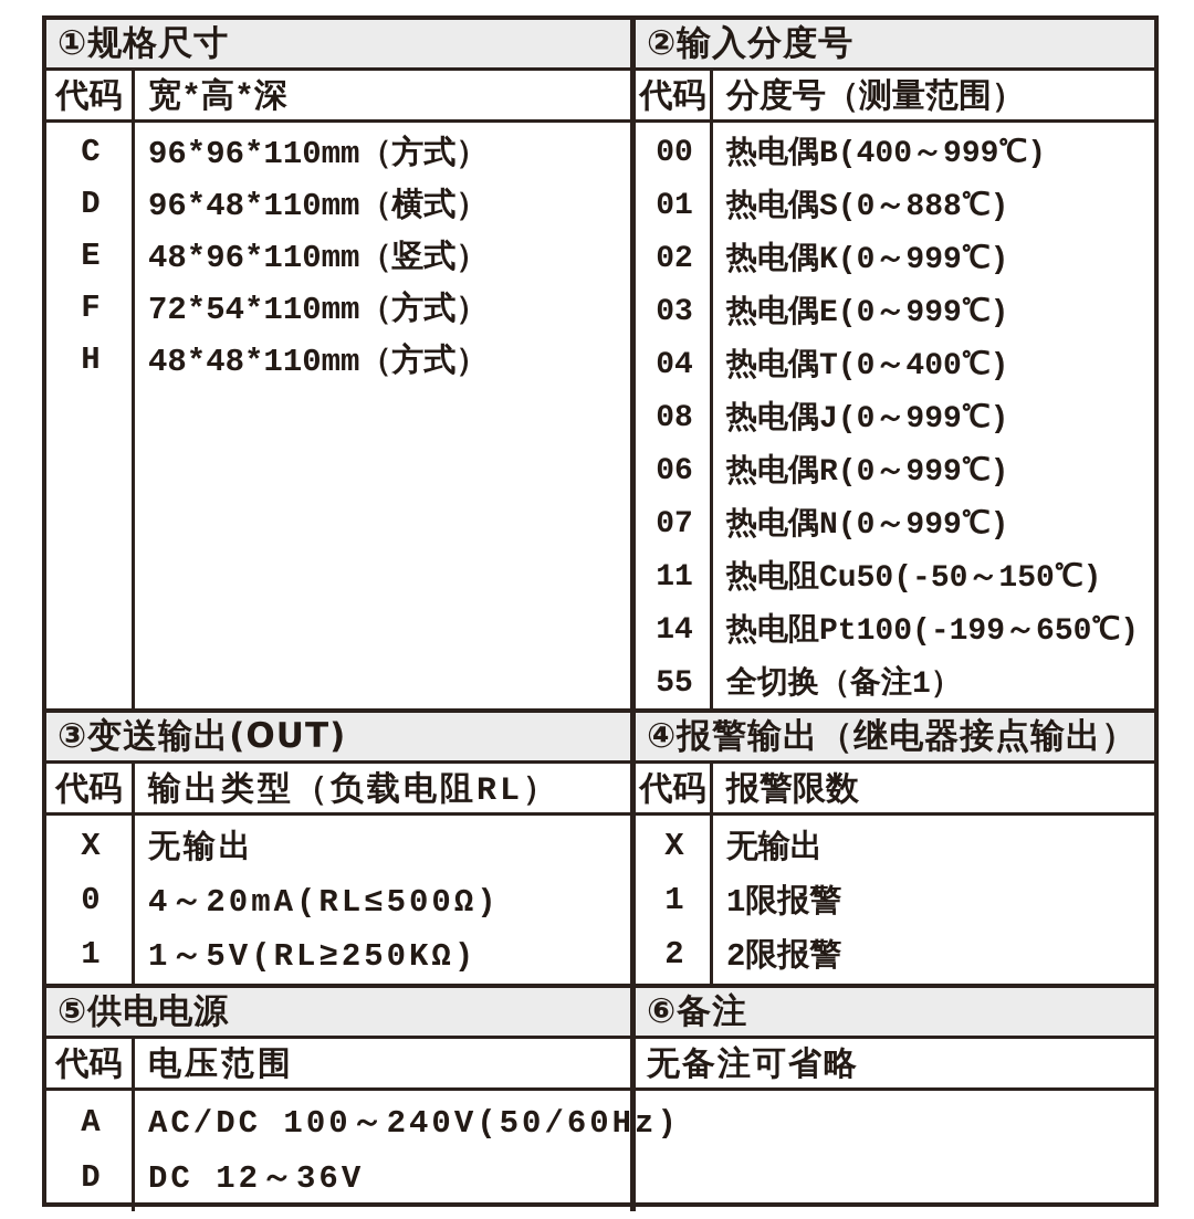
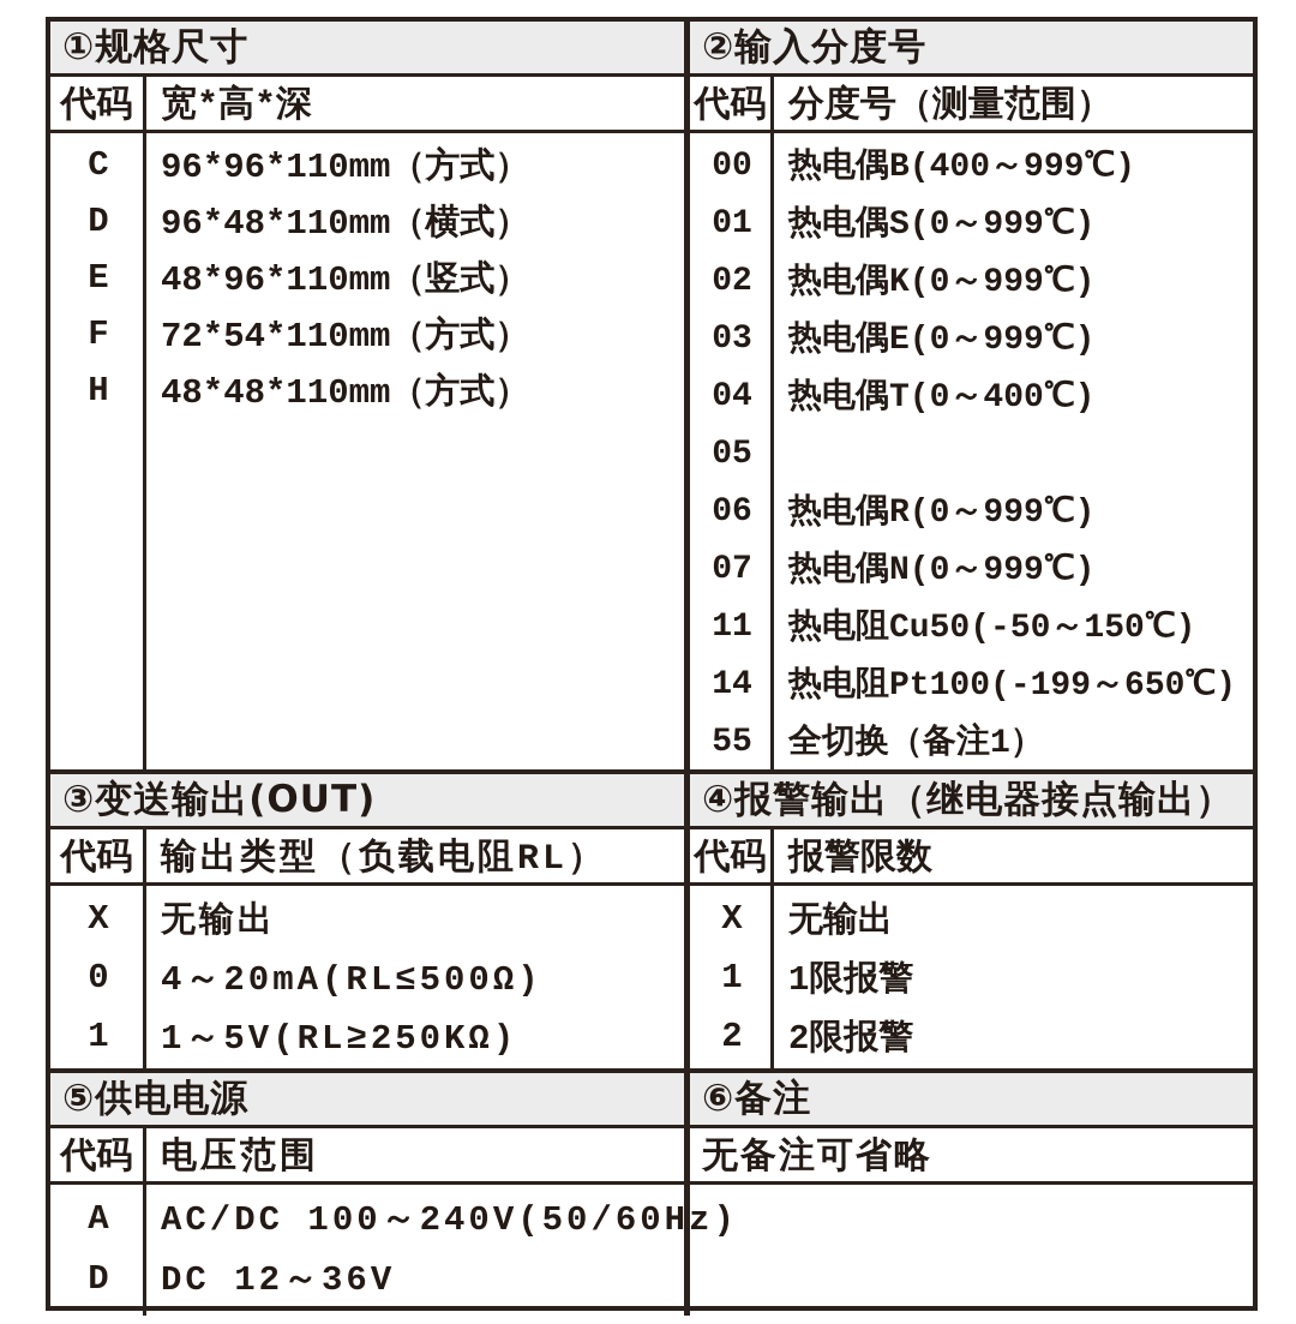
  ①规格尺寸
  代码
  宽*高*深
  C
  96*96*110mm（方式）
  D
  96*48*110mm（横式）
  E
  48*96*110mm（竖式）
  F
  72*54*110mm（方式）
  H
  48*48*110mm（方式）
  ③变送输出(OUT)
  代码
  输出类型（负载电阻RL）
  X
  无输出
  0
  4～20mA(RL≤500Ω)
  1
  1～5V(RL≥250KΩ)
  ⑤供电电源
  代码
  电压范围
  A
  AC/DC 100～240V(50/60Hz)
  D
  DC 12～36V
  ②输入分度号
  代码
  分度号（测量范围）
  00
  热电偶B(400～999℃)
  01
- 热电偶S(0～888℃)
+ 热电偶S(0～999℃)
  02
  热电偶K(0～999℃)
  03
  热电偶E(0～999℃)
  04
  热电偶T(0～400℃)
- 08
+ 05
- 热电偶J(0～999℃)
  06
  热电偶R(0～999℃)
  07
  热电偶N(0～999℃)
  11
  热电阻Cu50(-50～150℃)
  14
  热电阻Pt100(-199～650℃)
  55
  全切换（备注1）
  ④报警输出（继电器接点输出）
  代码
  报警限数
  X
  无输出
  1
  1限报警
  2
  2限报警
  ⑥备注
  无备注可省略
